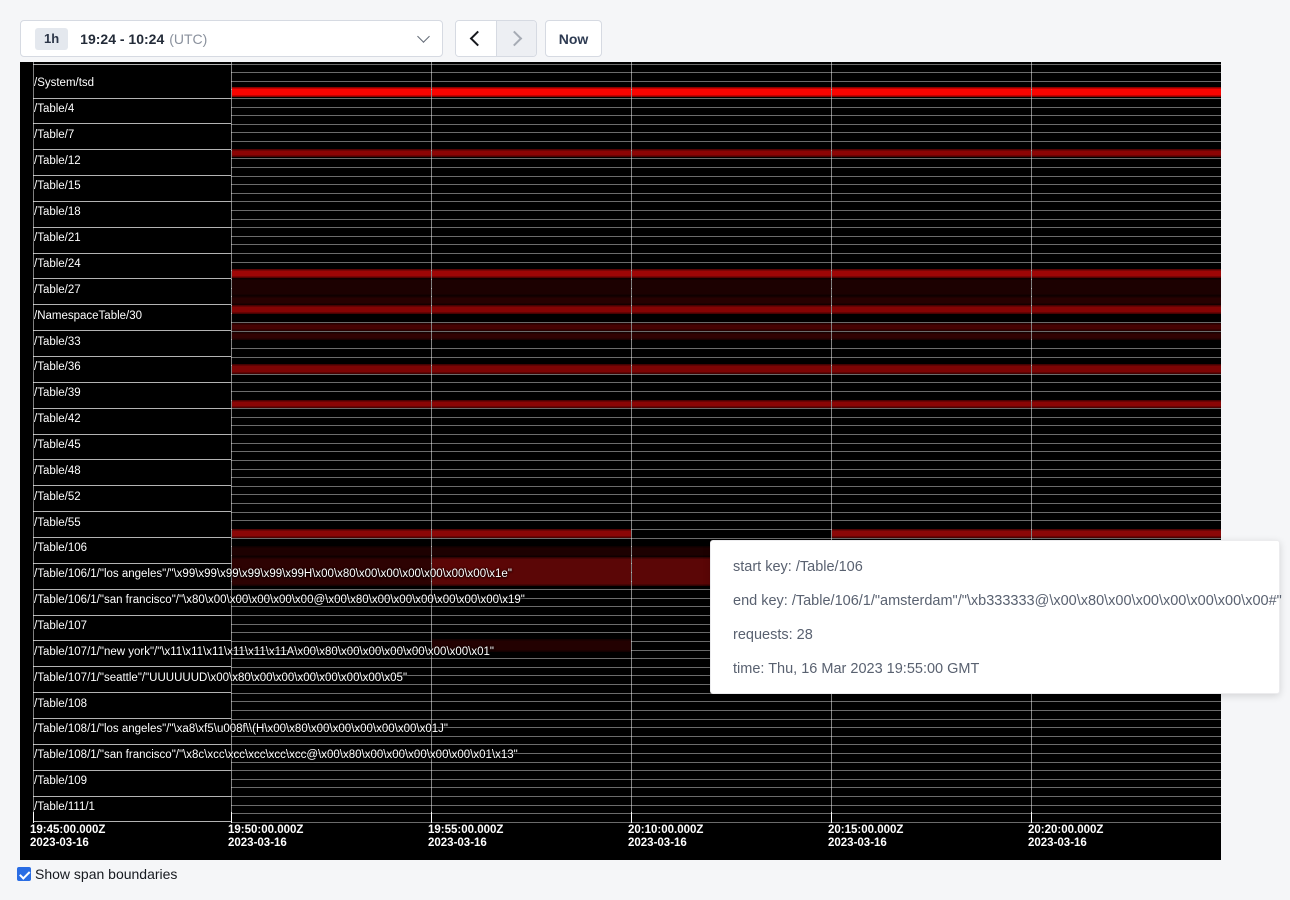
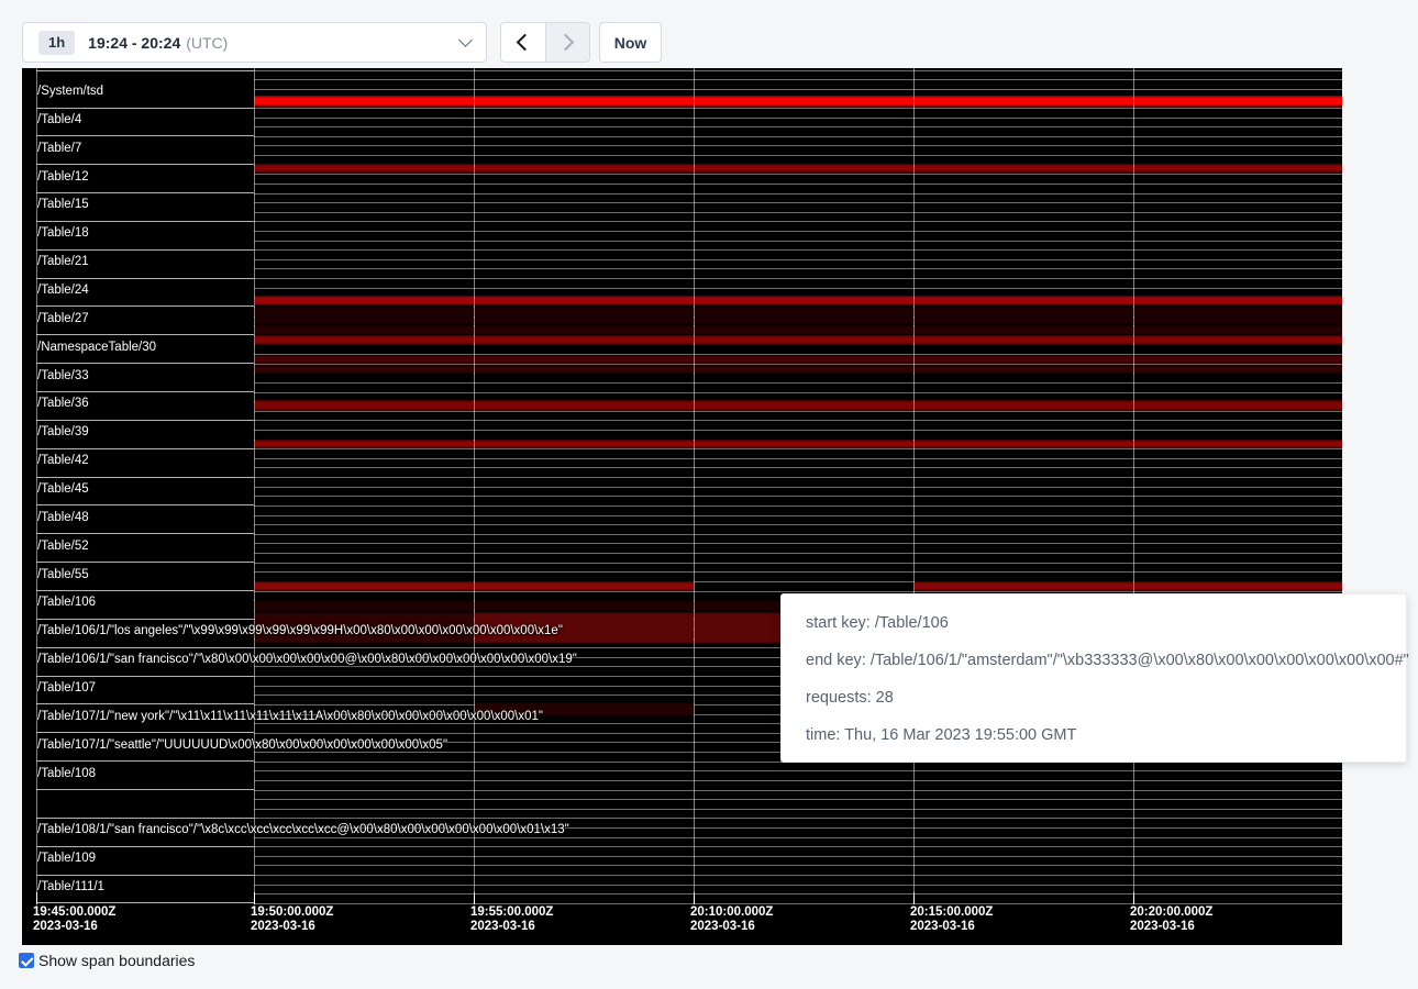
  1h
- 19:24 - 10:24
+ 19:24 - 20:24
  (UTC)
  Now
  /System/tsd
  /Table/4
  /Table/7
  /Table/12
  /Table/15
  /Table/18
  /Table/21
  /Table/24
  /Table/27
  /NamespaceTable/30
  /Table/33
  /Table/36
  /Table/39
  /Table/42
  /Table/45
  /Table/48
  /Table/52
  /Table/55
  /Table/106
  /Table/106/1/"los angeles"/"\x99\x99\x99\x99\x99\x99H\x00\x80\x00\x00\x00\x00\x00\x00\x1e"
  /Table/106/1/"san francisco"/"\x80\x00\x00\x00\x00\x00@\x00\x80\x00\x00\x00\x00\x00\x00\x19"
  /Table/107
  /Table/107/1/"new york"/"\x11\x11\x11\x11\x11\x11A\x00\x80\x00\x00\x00\x00\x00\x00\x01"
  /Table/107/1/"seattle"/"UUUUUUD\x00\x80\x00\x00\x00\x00\x00\x00\x05"
  /Table/108
- /Table/108/1/"los angeles"/"\xa8\xf5\u008f\\(H\x00\x80\x00\x00\x00\x00\x00\x01J"
  /Table/108/1/"san francisco"/"\x8c\xcc\xcc\xcc\xcc\xcc@\x00\x80\x00\x00\x00\x00\x00\x01\x13"
  /Table/109
  /Table/111/1
  19:45:00.000Z
  2023-03-16
  19:50:00.000Z
  2023-03-16
  19:55:00.000Z
  2023-03-16
  20:10:00.000Z
  2023-03-16
  20:15:00.000Z
  2023-03-16
  20:20:00.000Z
  2023-03-16
  start key: /Table/106
  end key: /Table/106/1/"amsterdam"/"\xb333333@\x00\x80\x00\x00\x00\x00\x00\x00#"
  requests: 28
  time: Thu, 16 Mar 2023 19:55:00 GMT
  Show span boundaries
